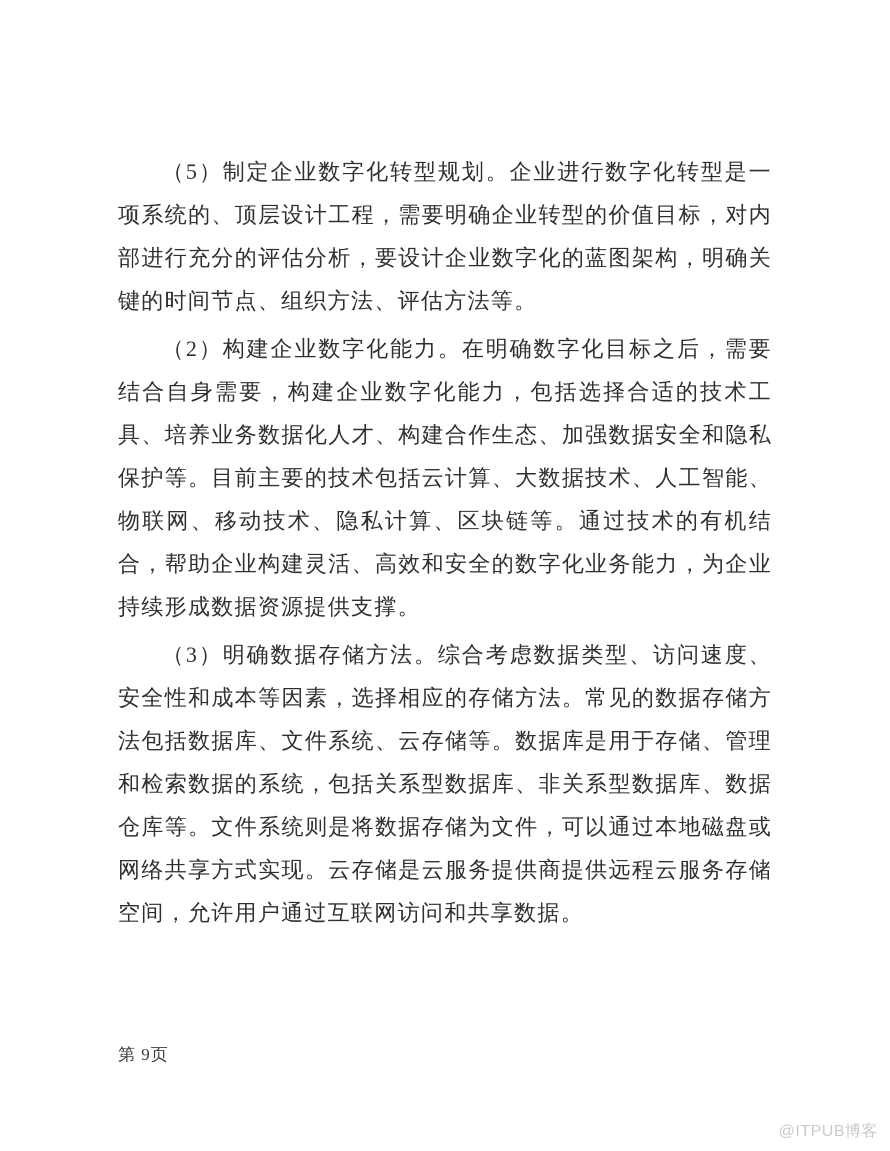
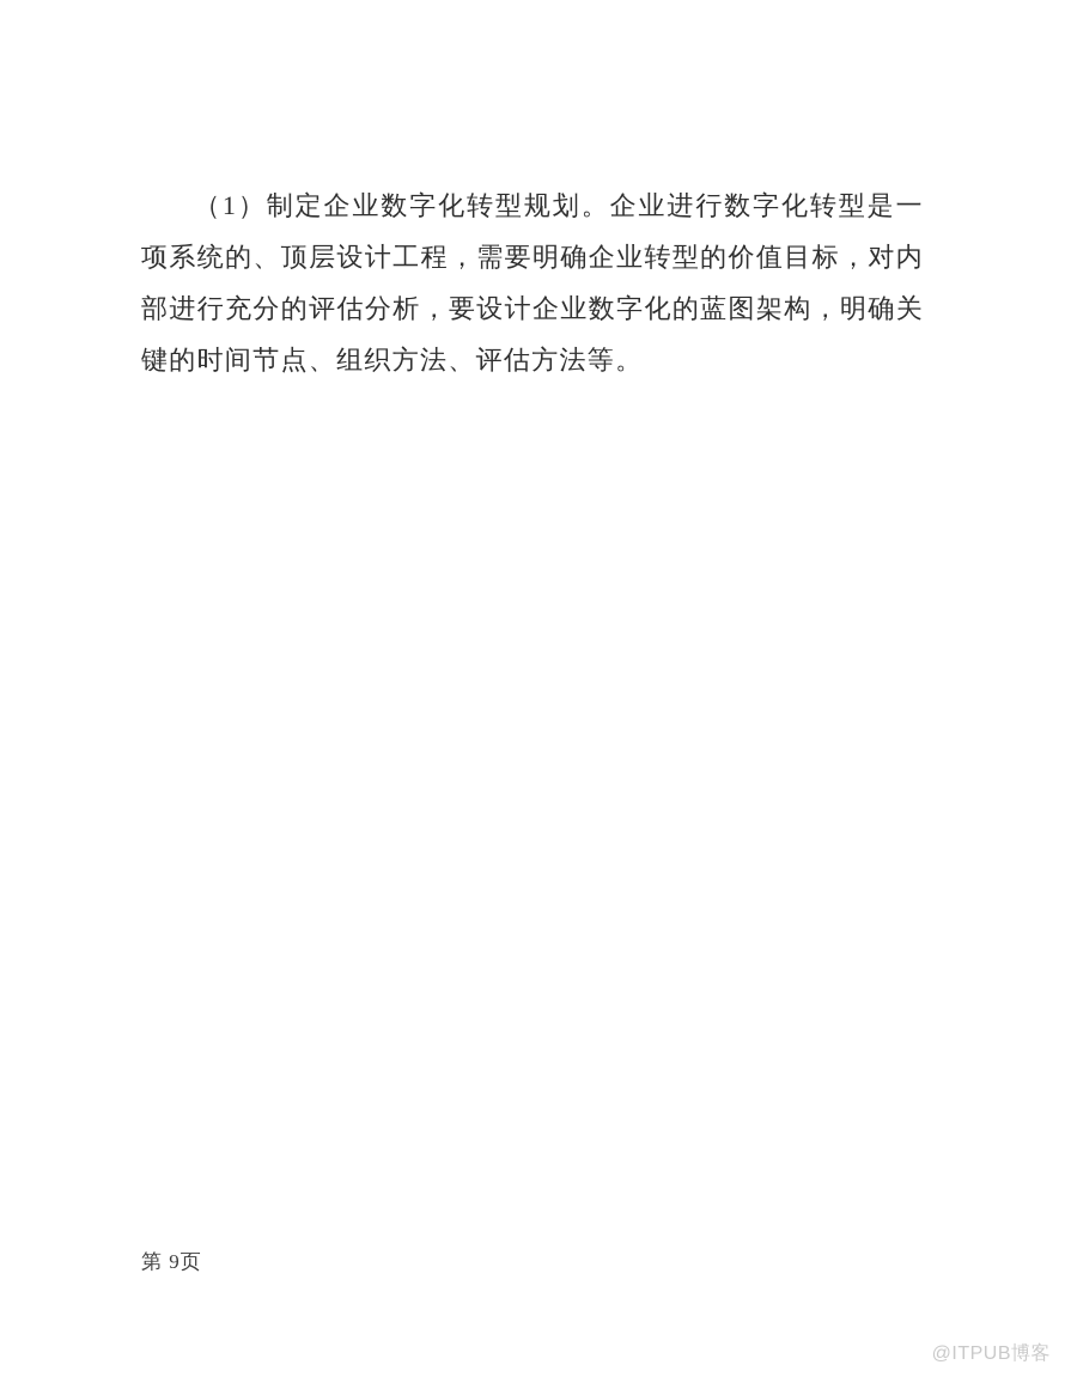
- （5）制定企业数字化转型规划。企业进行数字化转型是一项系统的、顶层设计工程，需要明确企业转型的价值目标，对内部进行充分的评估分析，要设计企业数字化的蓝图架构，明确关键的时间节点、组织方法、评估方法等。
+ （1）制定企业数字化转型规划。企业进行数字化转型是一项系统的、顶层设计工程，需要明确企业转型的价值目标，对内部进行充分的评估分析，要设计企业数字化的蓝图架构，明确关键的时间节点、组织方法、评估方法等。
- （2）构建企业数字化能力。在明确数字化目标之后，需要结合自身需要，构建企业数字化能力，包括选择合适的技术工具、培养业务数据化人才、构建合作生态、加强数据安全和隐私保护等。目前主要的技术包括云计算、大数据技术、人工智能、物联网、移动技术、隐私计算、区块链等。通过技术的有机结合，帮助企业构建灵活、高效和安全的数字化业务能力，为企业持续形成数据资源提供支撑。
- （3）明确数据存储方法。综合考虑数据类型、访问速度、安全性和成本等因素，选择相应的存储方法。常见的数据存储方法包括数据库、文件系统、云存储等。数据库是用于存储、管理和检索数据的系统，包括关系型数据库、非关系型数据库、数据仓库等。文件系统则是将数据存储为文件，可以通过本地磁盘或网络共享方式实现。云存储是云服务提供商提供远程云服务存储空间，允许用户通过互联网访问和共享数据。
  第 9页
  @ITPUB博客
